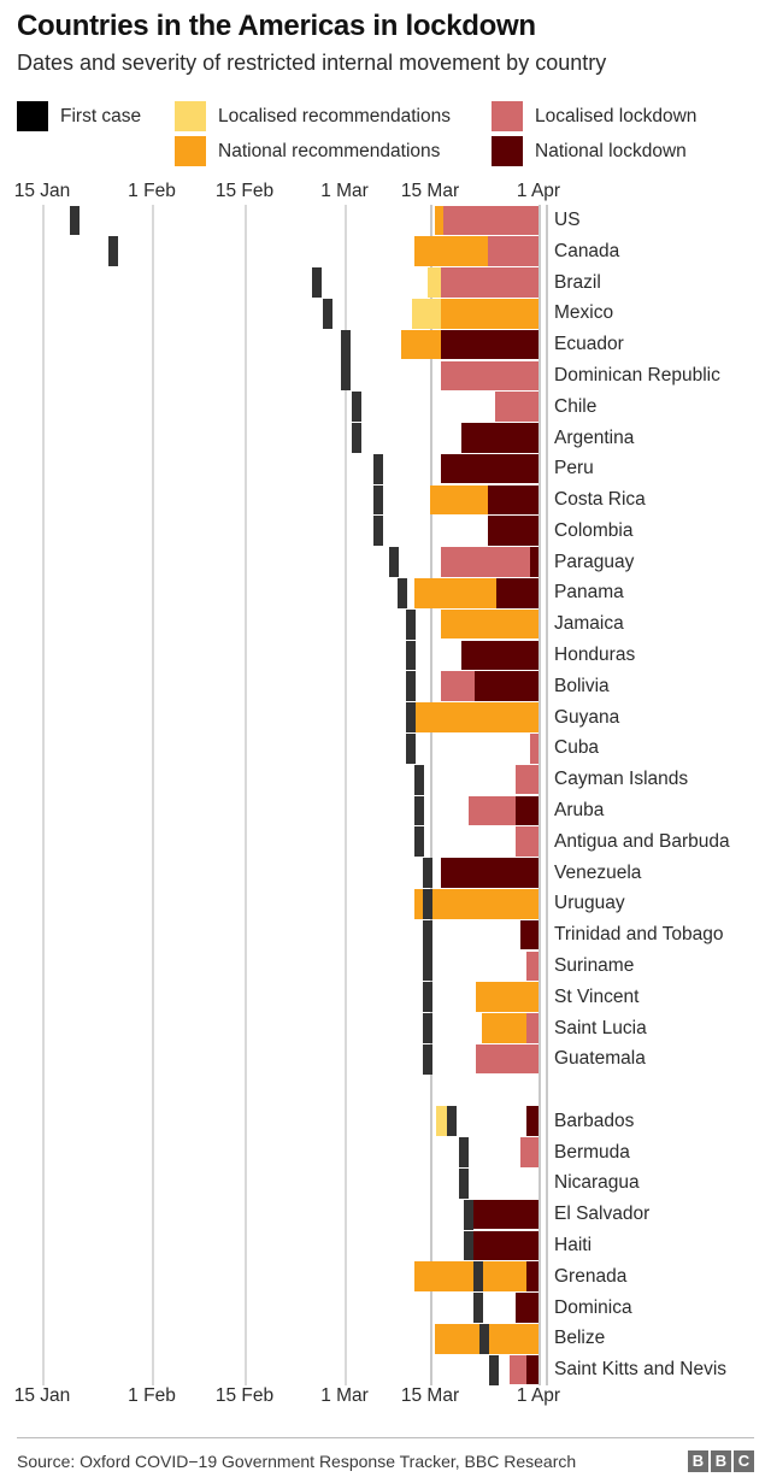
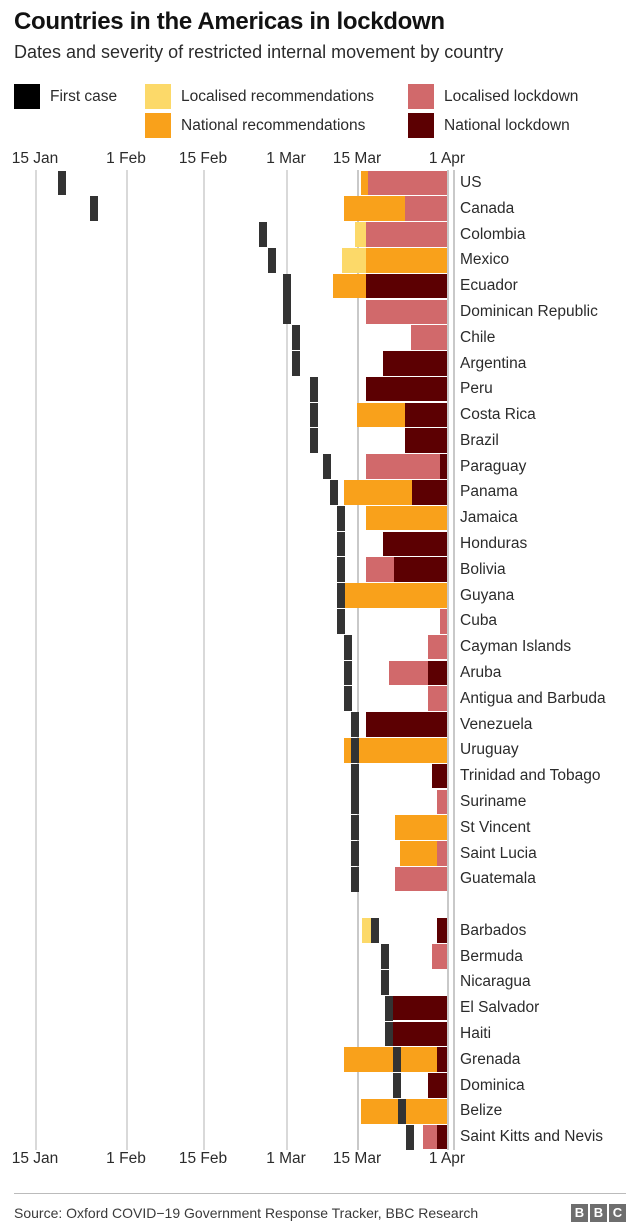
  Countries in the Americas in lockdown
  Dates and severity of restricted internal movement by country
  First case
  Localised recommendations
  National recommendations
  Localised lockdown
  National lockdown
  15 Jan
  1 Feb
  15 Feb
  1 Mar
  15 Mar
  1 Apr
  US
  Canada
- Brazil
+ Colombia
  Mexico
  Ecuador
  Dominican Republic
  Chile
  Argentina
  Peru
  Costa Rica
- Colombia
+ Brazil
  Paraguay
  Panama
  Jamaica
  Honduras
  Bolivia
  Guyana
  Cuba
  Cayman Islands
  Aruba
  Antigua and Barbuda
  Venezuela
  Uruguay
  Trinidad and Tobago
  Suriname
  St Vincent
  Saint Lucia
  Guatemala
  Barbados
  Bermuda
  Nicaragua
  El Salvador
  Haiti
  Grenada
  Dominica
  Belize
  Saint Kitts and Nevis
  15 Jan
  1 Feb
  15 Feb
  1 Mar
  15 Mar
  1 Apr
  Source: Oxford COVID−19 Government Response Tracker, BBC Research
  B
  B
  C
